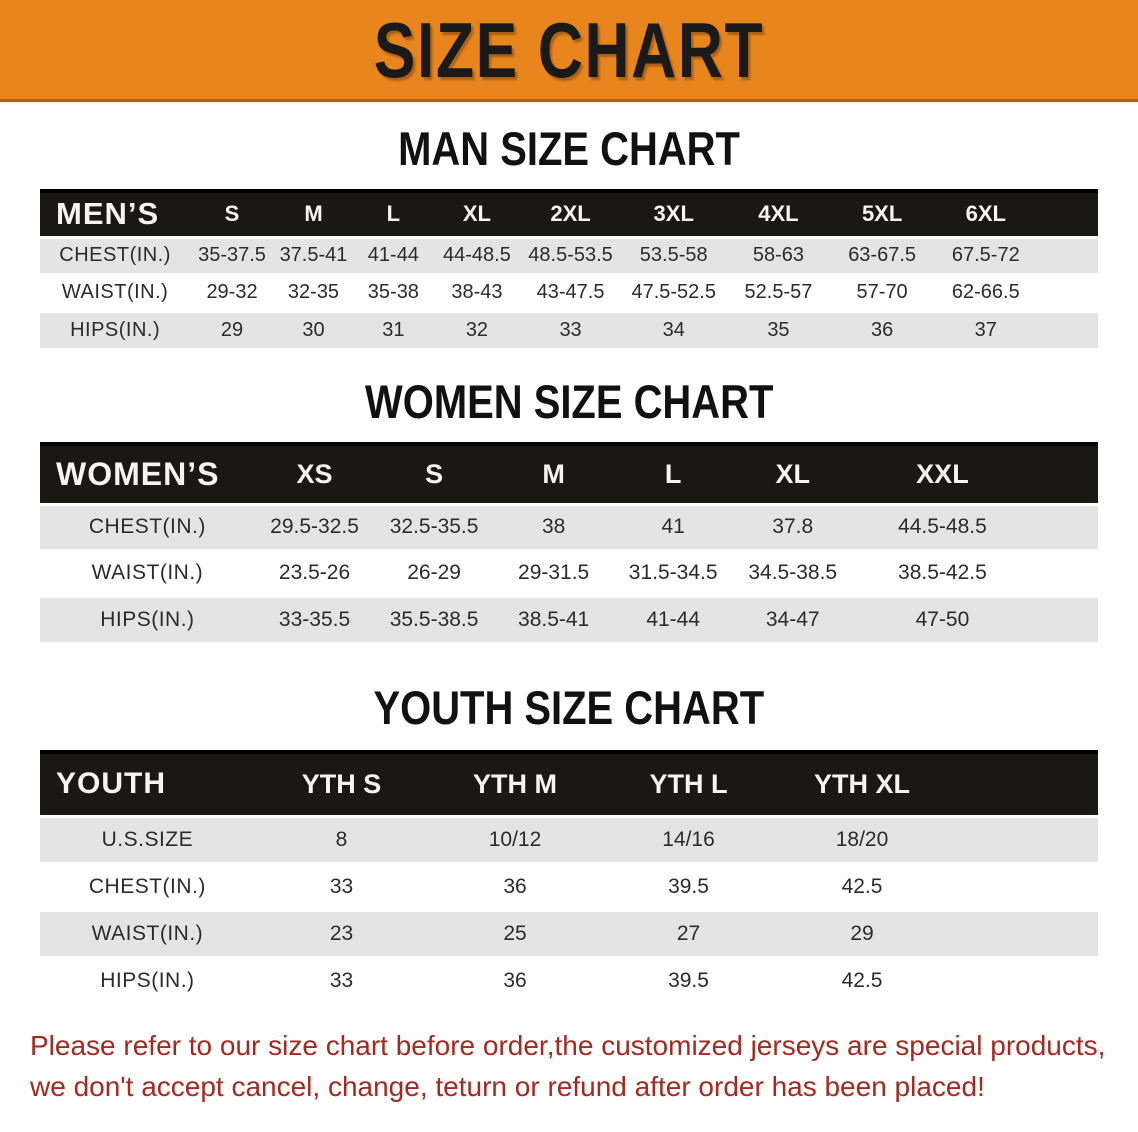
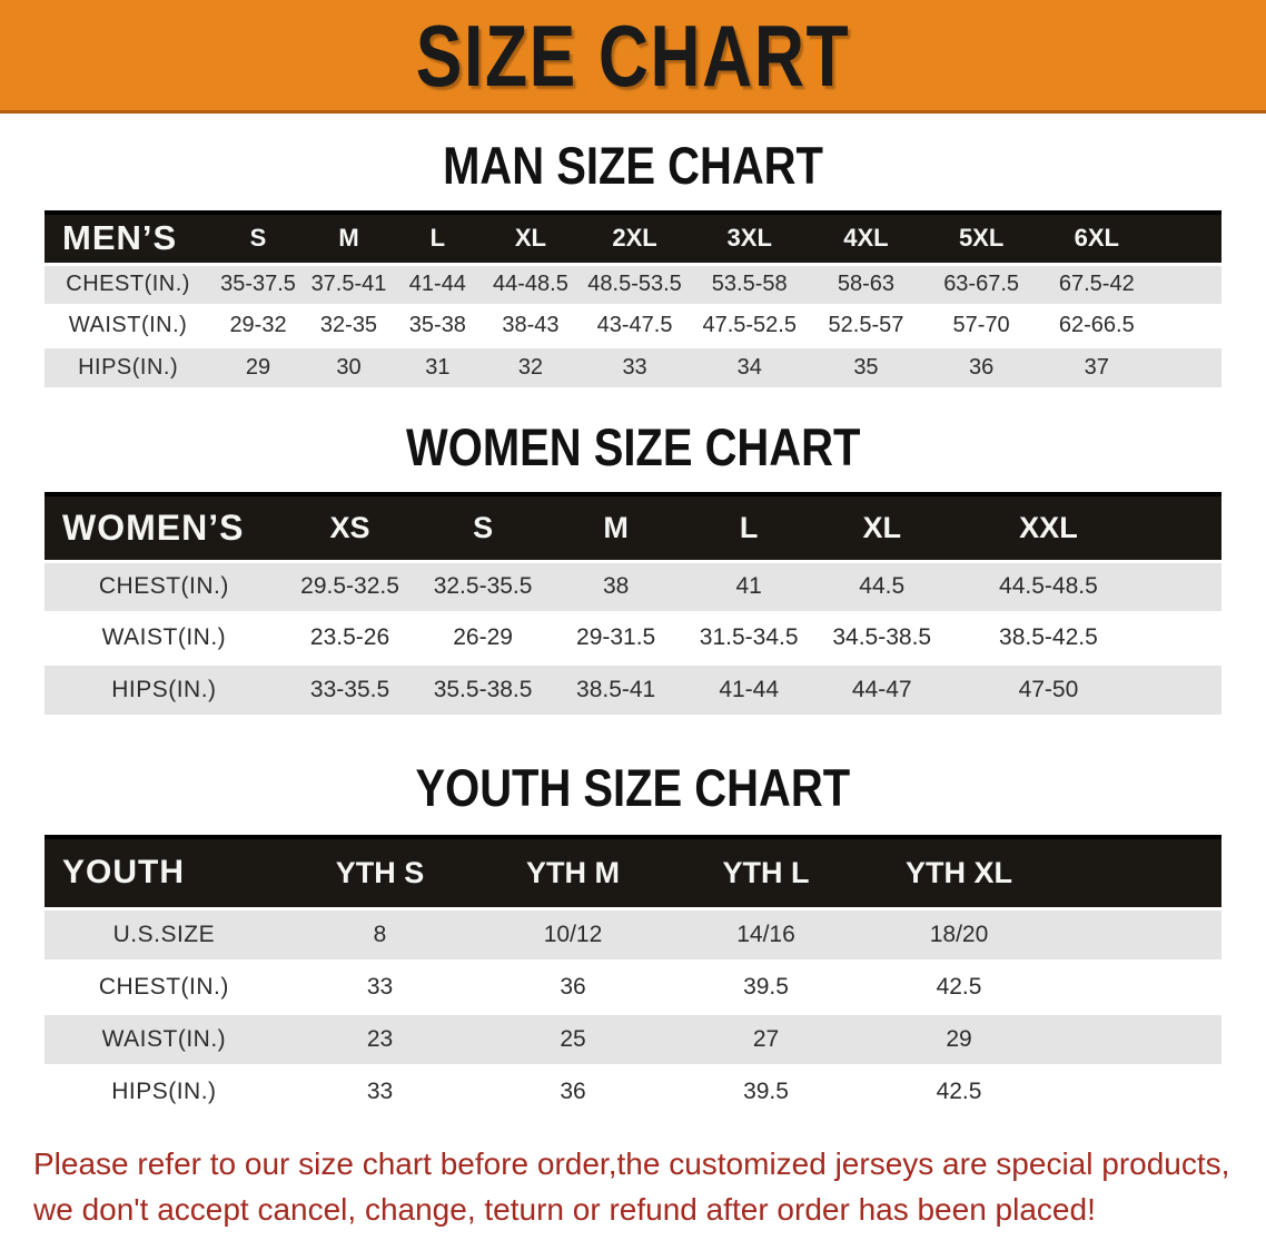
  SIZE CHART
  MAN SIZE CHART
  MEN’S	S	M	L	XL	2XL	3XL	4XL	5XL	6XL
- CHEST(IN.)	35-37.5	37.5-41	41-44	44-48.5	48.5-53.5	53.5-58	58-63	63-67.5	67.5-72
+ CHEST(IN.)	35-37.5	37.5-41	41-44	44-48.5	48.5-53.5	53.5-58	58-63	63-67.5	67.5-42
  WAIST(IN.)	29-32	32-35	35-38	38-43	43-47.5	47.5-52.5	52.5-57	57-70	62-66.5
  HIPS(IN.)	29	30	31	32	33	34	35	36	37
  WOMEN SIZE CHART
  WOMEN’S	XS	S	M	L	XL	XXL
- CHEST(IN.)	29.5-32.5	32.5-35.5	38	41	37.8	44.5-48.5
+ CHEST(IN.)	29.5-32.5	32.5-35.5	38	41	44.5	44.5-48.5
  WAIST(IN.)	23.5-26	26-29	29-31.5	31.5-34.5	34.5-38.5	38.5-42.5
- HIPS(IN.)	33-35.5	35.5-38.5	38.5-41	41-44	34-47	47-50
+ HIPS(IN.)	33-35.5	35.5-38.5	38.5-41	41-44	44-47	47-50
  YOUTH SIZE CHART
  YOUTH	YTH S	YTH M	YTH L	YTH XL
  U.S.SIZE	8	10/12	14/16	18/20
  CHEST(IN.)	33	36	39.5	42.5
  WAIST(IN.)	23	25	27	29
  HIPS(IN.)	33	36	39.5	42.5
  Please refer to our size chart before order,the customized jerseys are special products,
  we don't accept cancel, change, teturn or refund after order has been placed!
